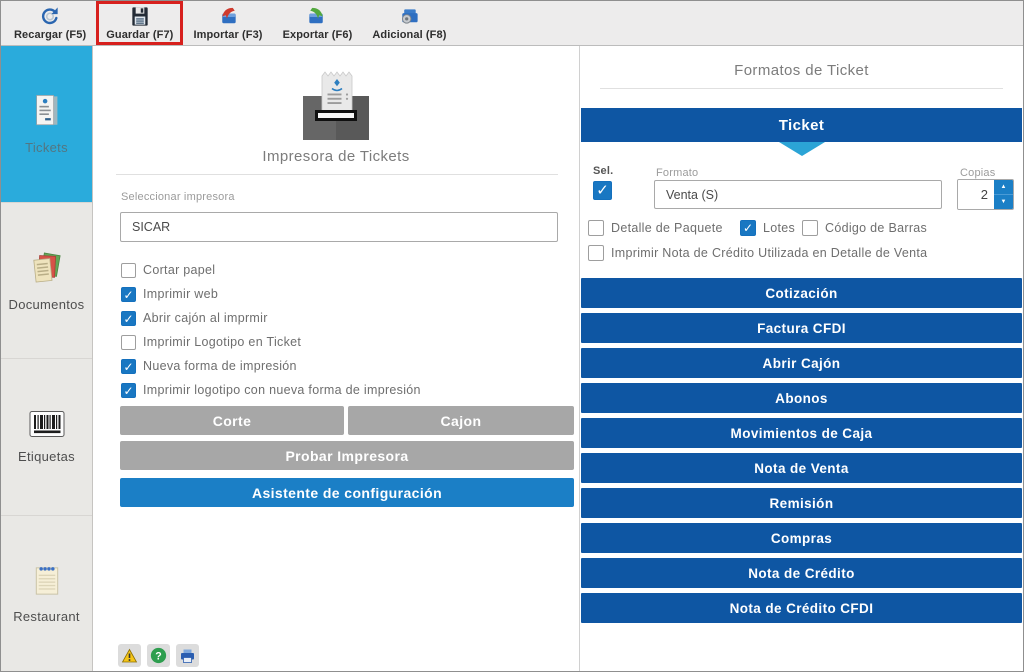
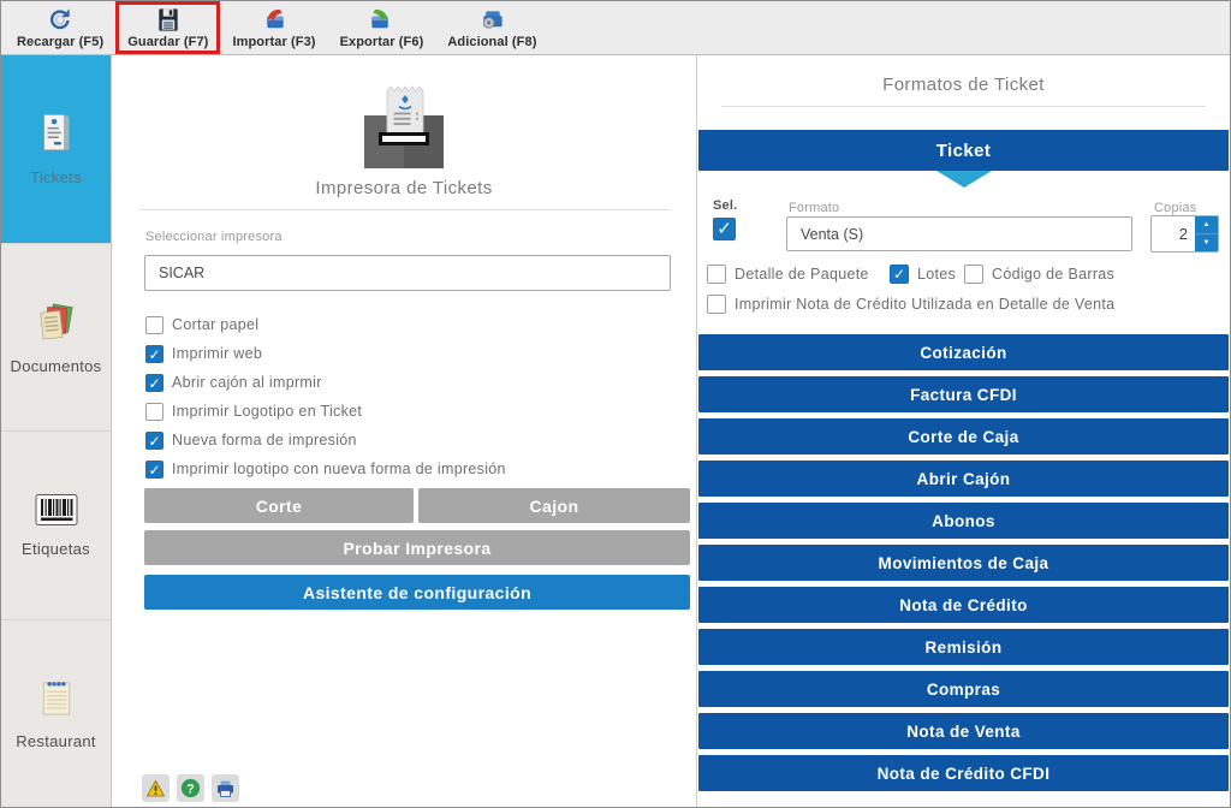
  Recargar (F5)
  Guardar (F7)
  Importar (F3)
  Exportar (F6)
  Adicional (F8)
  Tickets
  Documentos
  Etiquetas
  Restaurant
  Impresora de Tickets
  Seleccionar impresora
  SICAR
  Cortar papel
  Imprimir web
  Abrir cajón al imprmir
  Imprimir Logotipo en Ticket
  Nueva forma de impresión
  Imprimir logotipo con nueva forma de impresión
  Corte
  Cajon
  Probar Impresora
  Asistente de configuración
  ?
  Formatos de Ticket
  Ticket
  Sel.
  Formato
  Venta (S)
  Copias
  2
  Detalle de Paquete
  Lotes
  Código de Barras
  Imprimir Nota de Crédito Utilizada en Detalle de Venta
  Cotización
  Factura CFDI
+ Corte de Caja
  Abrir Cajón
  Abonos
  Movimientos de Caja
- Nota de Venta
+ Nota de Crédito
  Remisión
  Compras
- Nota de Crédito
+ Nota de Venta
  Nota de Crédito CFDI
